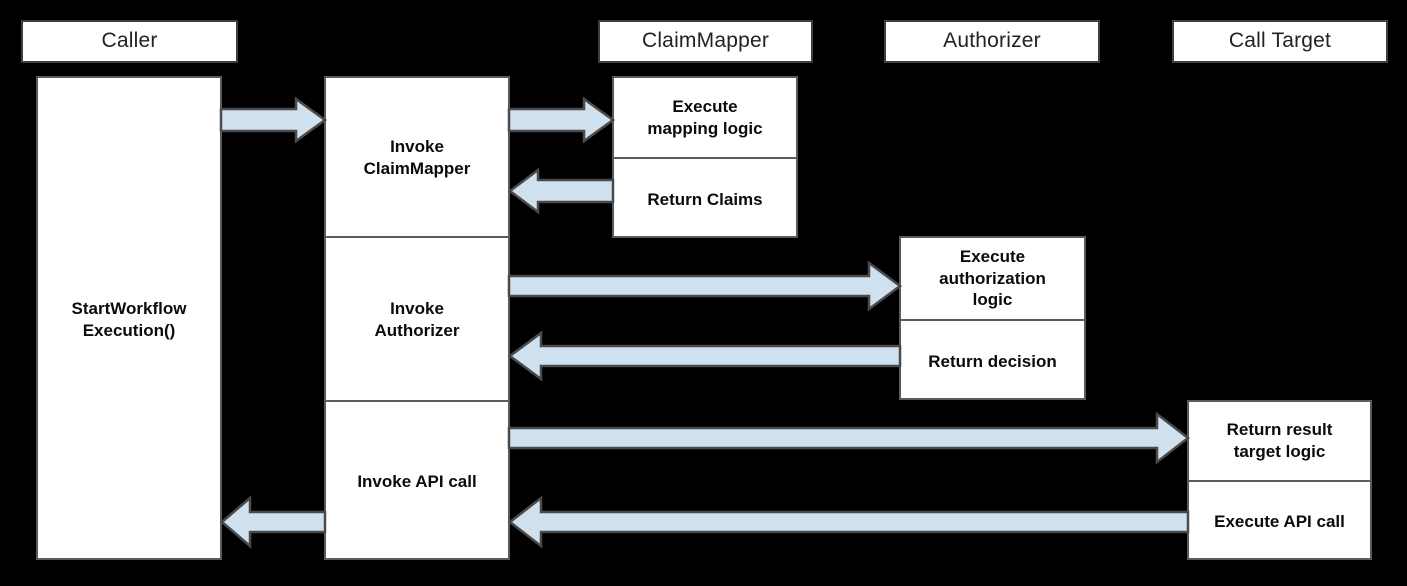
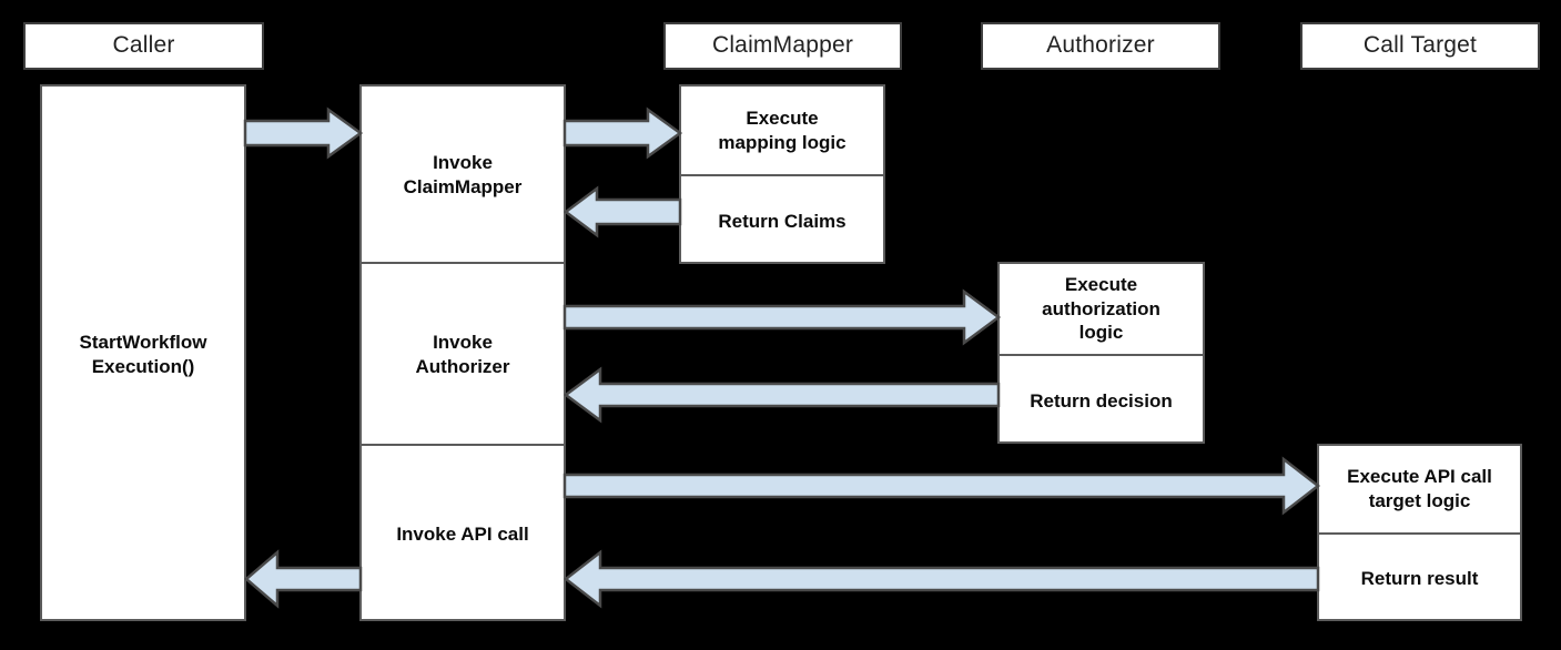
  Caller
  ClaimMapper
  Authorizer
  Call Target
  StartWorkflow
  Execution()
  Invoke
  ClaimMapper
  Invoke
  Authorizer
  Invoke API call
  Execute
  mapping logic
  Return Claims
  Execute
  authorization
  logic
  Return decision
- Return result
+ Execute API call
  target logic
- Execute API call
+ Return result
